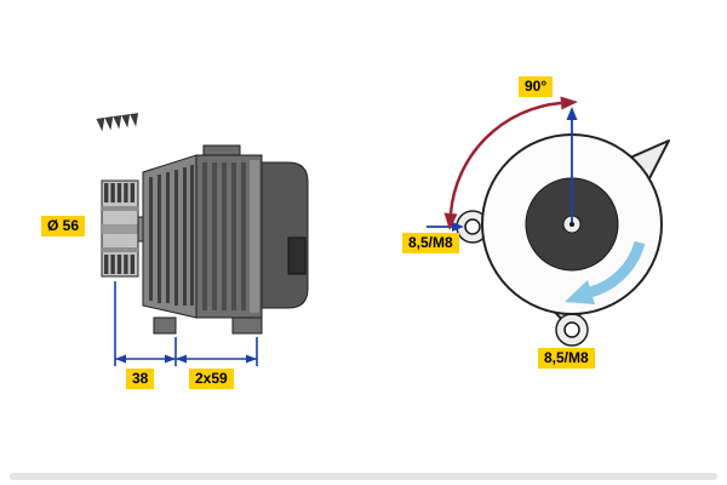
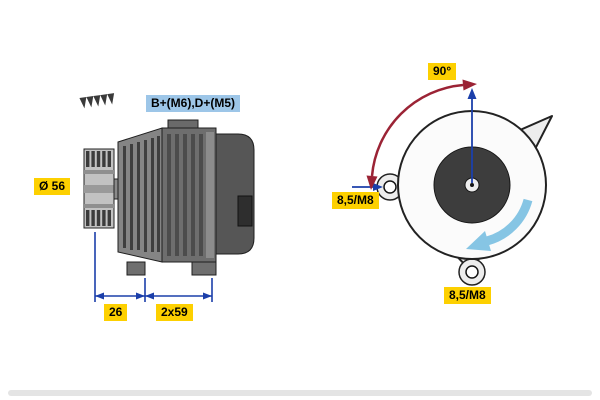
+ B+(M6),D+(M5)
  Ø 56
- 38
+ 26
  2x59
  90°
  8,5/M8
  8,5/M8
